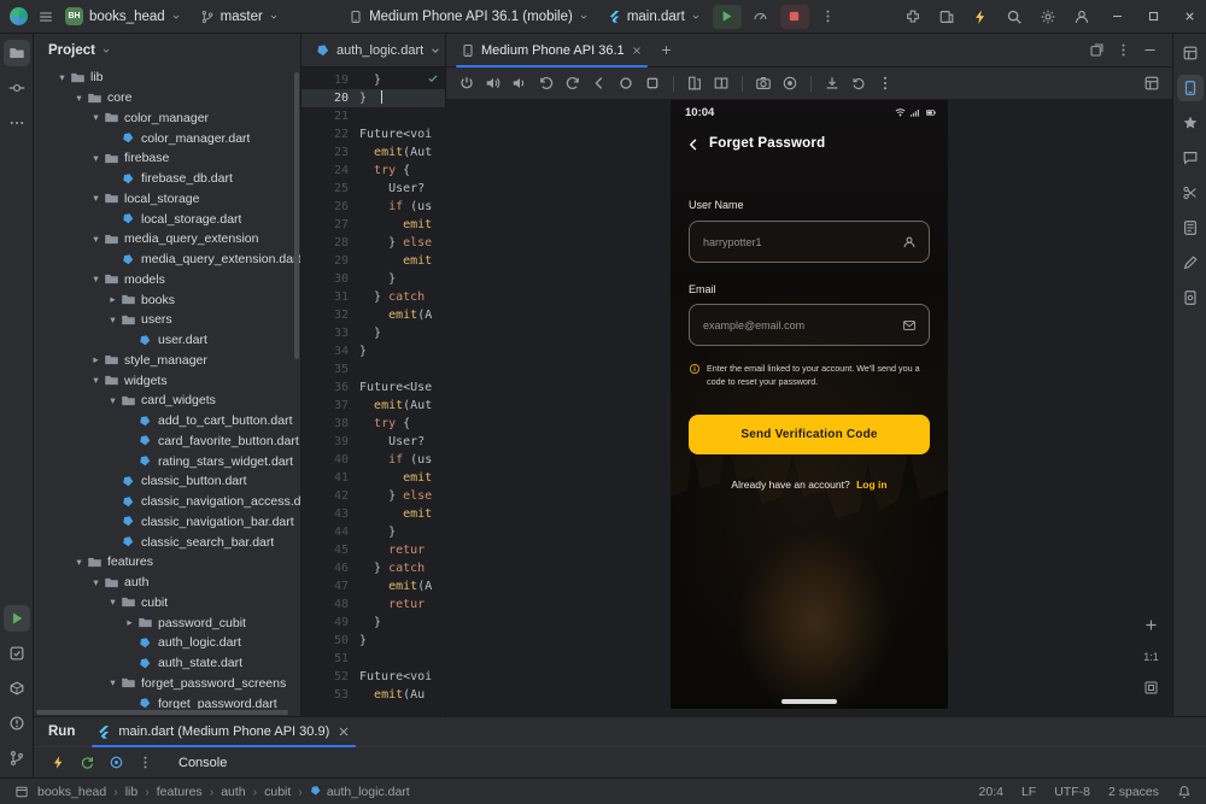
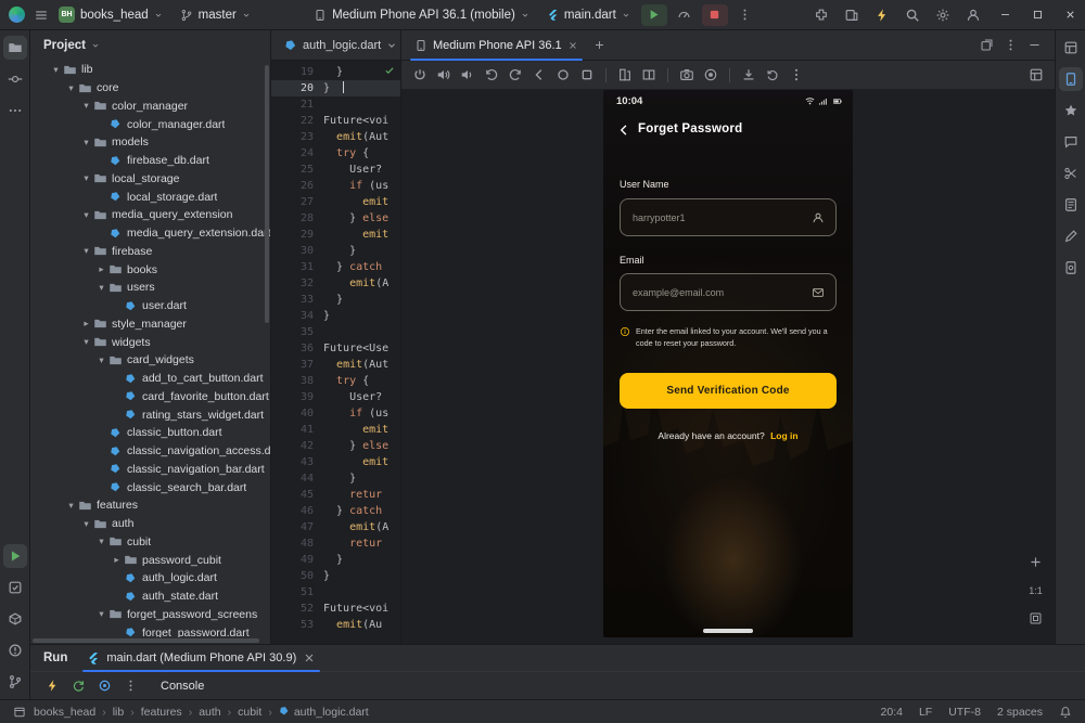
  books_head
  master
  Medium Phone API 36.1 (mobile)
  main.dart
  Project
  ▾
  lib
  ▾
  core
  ▾
  color_manager
  color_manager.dart
  ▾
- firebase
+ models
  firebase_db.dart
  ▾
  local_storage
  local_storage.dart
  ▾
  media_query_extension
  media_query_extension.dat
  ▾
- models
+ firebase
  ▸
  books
  ▾
  users
  user.dart
  ▸
  style_manager
  ▾
  widgets
  ▾
  card_widgets
  add_to_cart_button.dart
  card_favorite_button.dart
  rating_stars_widget.dart
  classic_button.dart
  classic_navigation_access.d
  classic_navigation_bar.dart
  classic_search_bar.dart
  ▾
  features
  ▾
  auth
  ▾
  cubit
  ▸
  password_cubit
  auth_logic.dart
  auth_state.dart
  ▾
  forget_password_screens
  forget_password.dart
  auth_logic.dart
  19
  }
  20
  }
  21
  22
  Future<voi
  23
  emit(Aut
  24
  try {
  25
  User?
  26
  if (us
  27
  emit
  28
  } else
  29
  emit
  30
  }
  31
  } catch
  32
  emit(A
  33
  }
  34
  }
  35
  36
  Future<Use
  37
  emit(Aut
  38
  try {
  39
  User?
  40
  if (us
  41
  emit
  42
  } else
  43
  emit
  44
  }
  45
  retur
  46
  } catch
  47
  emit(A
  48
  retur
  49
  }
  50
  }
  51
  52
  Future<voi
  53
  emit(Au
  Medium Phone API 36.1
  10:04
  Forget Password
  User Name
  harrypotter1
  Email
  example@email.com
  Enter the email linked to your account. We'll send you a code to reset your password.
  Send Verification Code
  Already have an account? Log in
  1:1
  Run
  main.dart (Medium Phone API 30.9)
  Console
  books_head
  ›
  lib
  ›
  features
  ›
  auth
  ›
  cubit
  ›
  auth_logic.dart
  20:4
  LF
  UTF-8
  2 spaces
